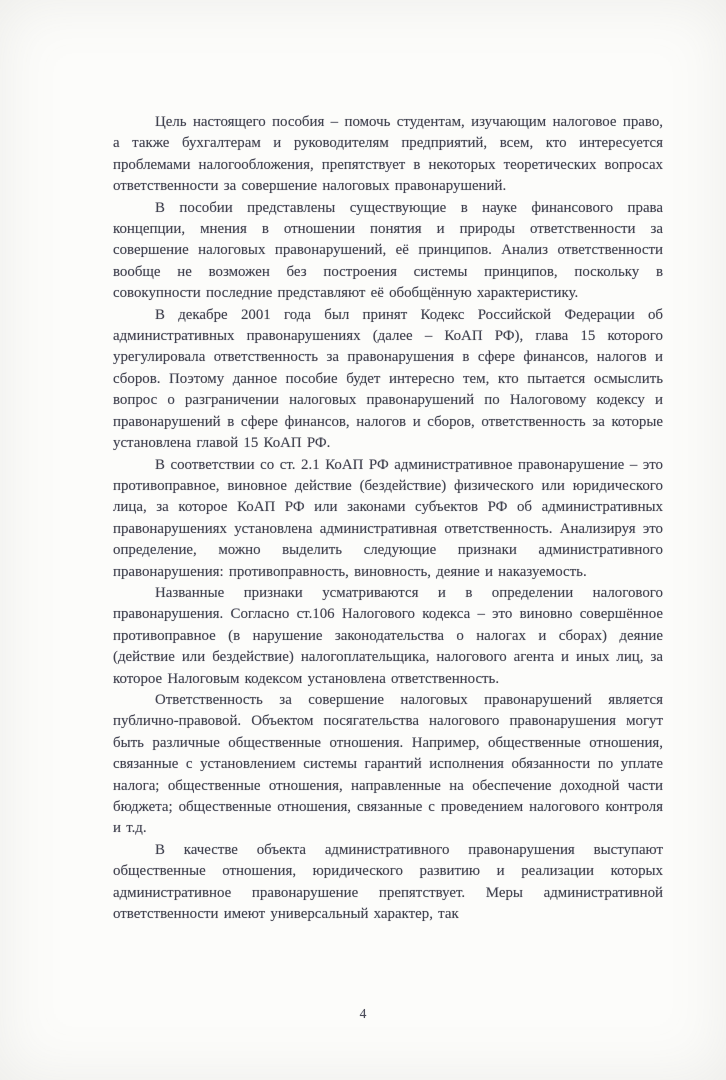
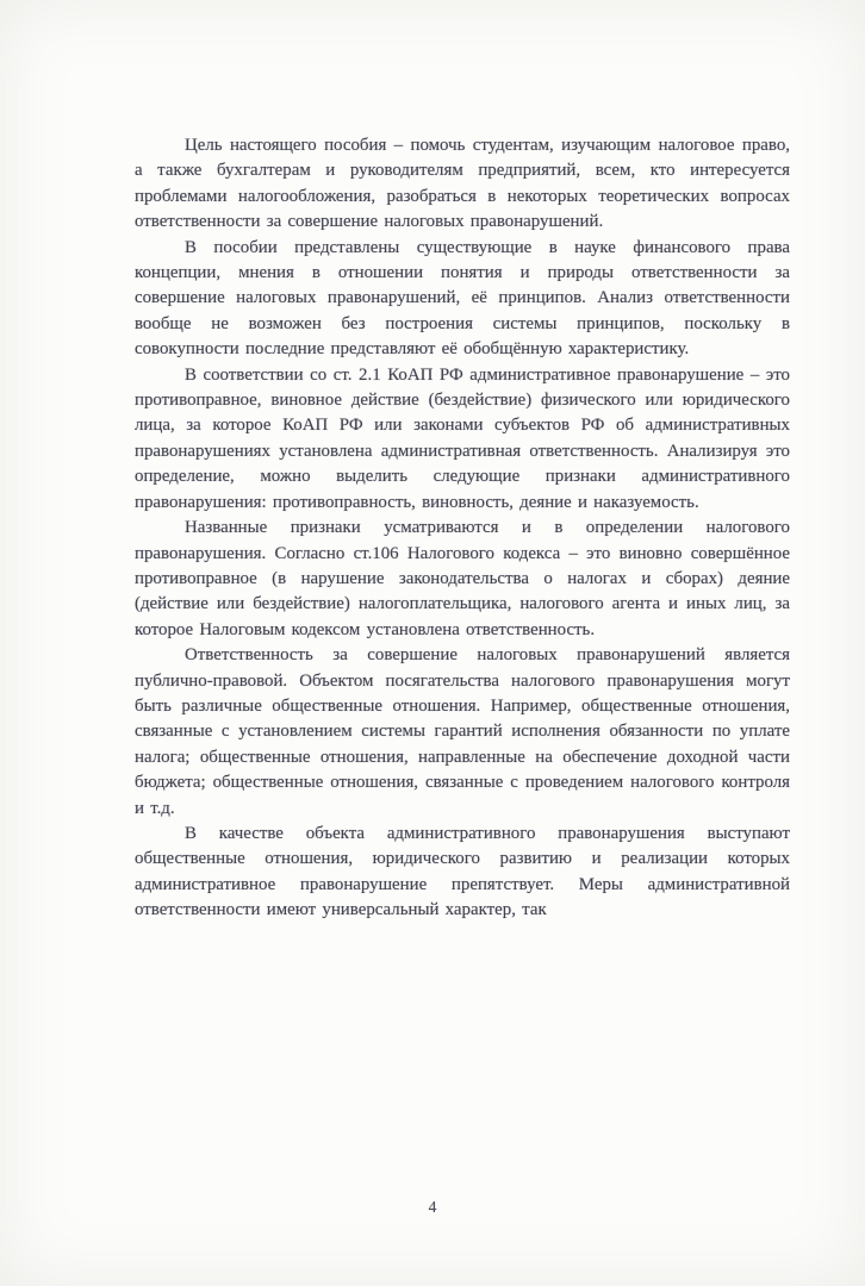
- Цель настоящего пособия – помочь студентам, изучающим налоговое право, а также бухгалтерам и руководителям предприятий, всем, кто интересуется проблемами налогообложения, препятствует в некоторых теоретических вопросах ответственности за совершение налоговых правонарушений.
+ Цель настоящего пособия – помочь студентам, изучающим налоговое право, а также бухгалтерам и руководителям предприятий, всем, кто интересуется проблемами налогообложения, разобраться в некоторых теоретических вопросах ответственности за совершение налоговых правонарушений.
  В пособии представлены существующие в науке финансового права концепции, мнения в отношении понятия и природы ответственности за совершение налоговых правонарушений, её принципов. Анализ ответственности вообще не возможен без построения системы принципов, поскольку в совокупности последние представляют её обобщённую характеристику.
- В декабре 2001 года был принят Кодекс Российской Федерации об административных правонарушениях (далее – КоАП РФ), глава 15 которого урегулировала ответственность за правонарушения в сфере финансов, налогов и сборов. Поэтому данное пособие будет интересно тем, кто пытается осмыслить вопрос о разграничении налоговых правонарушений по Налоговому кодексу и правонарушений в сфере финансов, налогов и сборов, ответственность за которые установлена главой 15 КоАП РФ.
  В соответствии со ст. 2.1 КоАП РФ административное правонарушение – это противоправное, виновное действие (бездействие) физического или юридического лица, за которое КоАП РФ или законами субъектов РФ об административных правонарушениях установлена административная ответственность. Анализируя это определение, можно выделить следующие признаки административного правонарушения: противоправность, виновность, деяние и наказуемость.
  Названные признаки усматриваются и в определении налогового правонарушения. Согласно ст.106 Налогового кодекса – это виновно совершённое противоправное (в нарушение законодательства о налогах и сборах) деяние (действие или бездействие) налогоплательщика, налогового агента и иных лиц, за которое Налоговым кодексом установлена ответственность.
  Ответственность за совершение налоговых правонарушений является публично-правовой. Объектом посягательства налогового правонарушения могут быть различные общественные отношения. Например, общественные отношения, связанные с установлением системы гарантий исполнения обязанности по уплате налога; общественные отношения, направленные на обеспечение доходной части бюджета; общественные отношения, связанные с проведением налогового контроля и т.д.
  В качестве объекта административного правонарушения выступают общественные отношения, юридического развитию и реализации которых административное правонарушение препятствует. Меры административной ответственности имеют универсальный характер, так
  4
